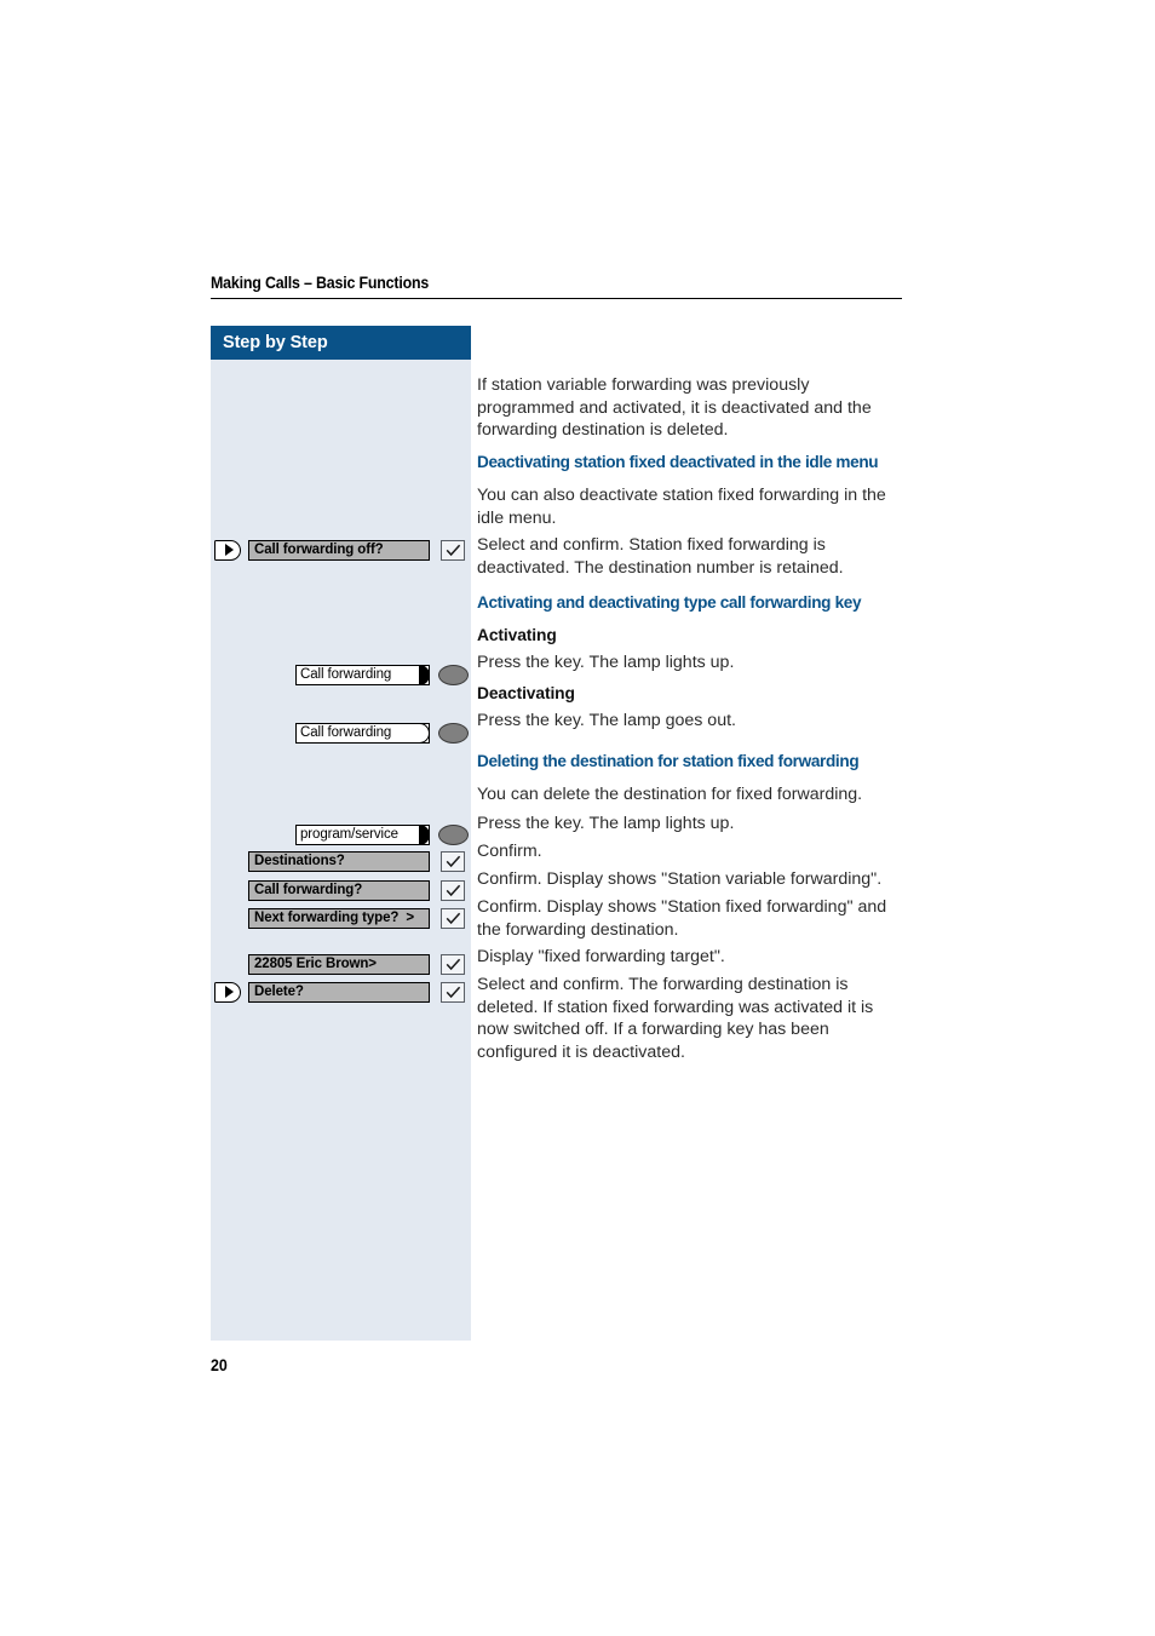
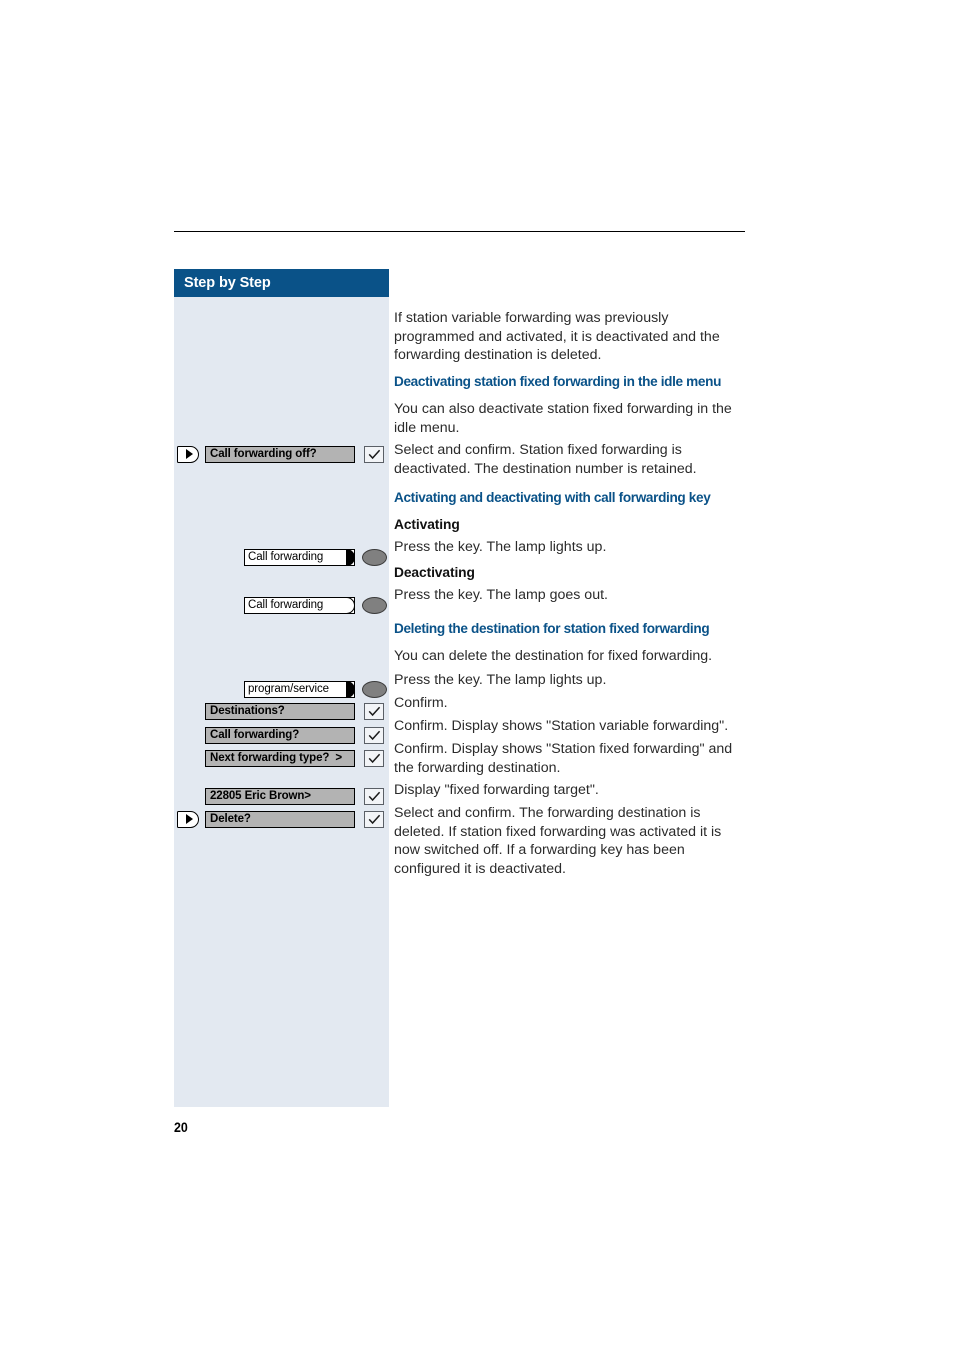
- Making Calls – Basic Functions
  Step by Step
  Call forwarding off?
  Call forwarding
  Call forwarding
  program/service
  Destinations?
  Call forwarding?
  Next forwarding type?
  >
  22805 Eric Brown>
  Delete?
  If station variable forwarding was previously programmed and activated, it is deactivated and the forwarding destination is deleted.
- Deactivating station fixed deactivated in the idle menu
+ Deactivating station fixed forwarding in the idle menu
  You can also deactivate station fixed forwarding in the idle menu.
  Select and confirm. Station fixed forwarding is deactivated. The destination number is retained.
- Activating and deactivating type call forwarding key
+ Activating and deactivating with call forwarding key
  Activating
  Press the key. The lamp lights up.
  Deactivating
  Press the key. The lamp goes out.
  Deleting the destination for station fixed forwarding
  You can delete the destination for fixed forwarding.
  Press the key. The lamp lights up.
  Confirm.
  Confirm. Display shows "Station variable forwarding".
  Confirm. Display shows "Station fixed forwarding" and the forwarding destination.
  Display "fixed forwarding target".
  Select and confirm. The forwarding destination is deleted. If station fixed forwarding was activated it is now switched off. If a forwarding key has been configured it is deactivated.
  20
